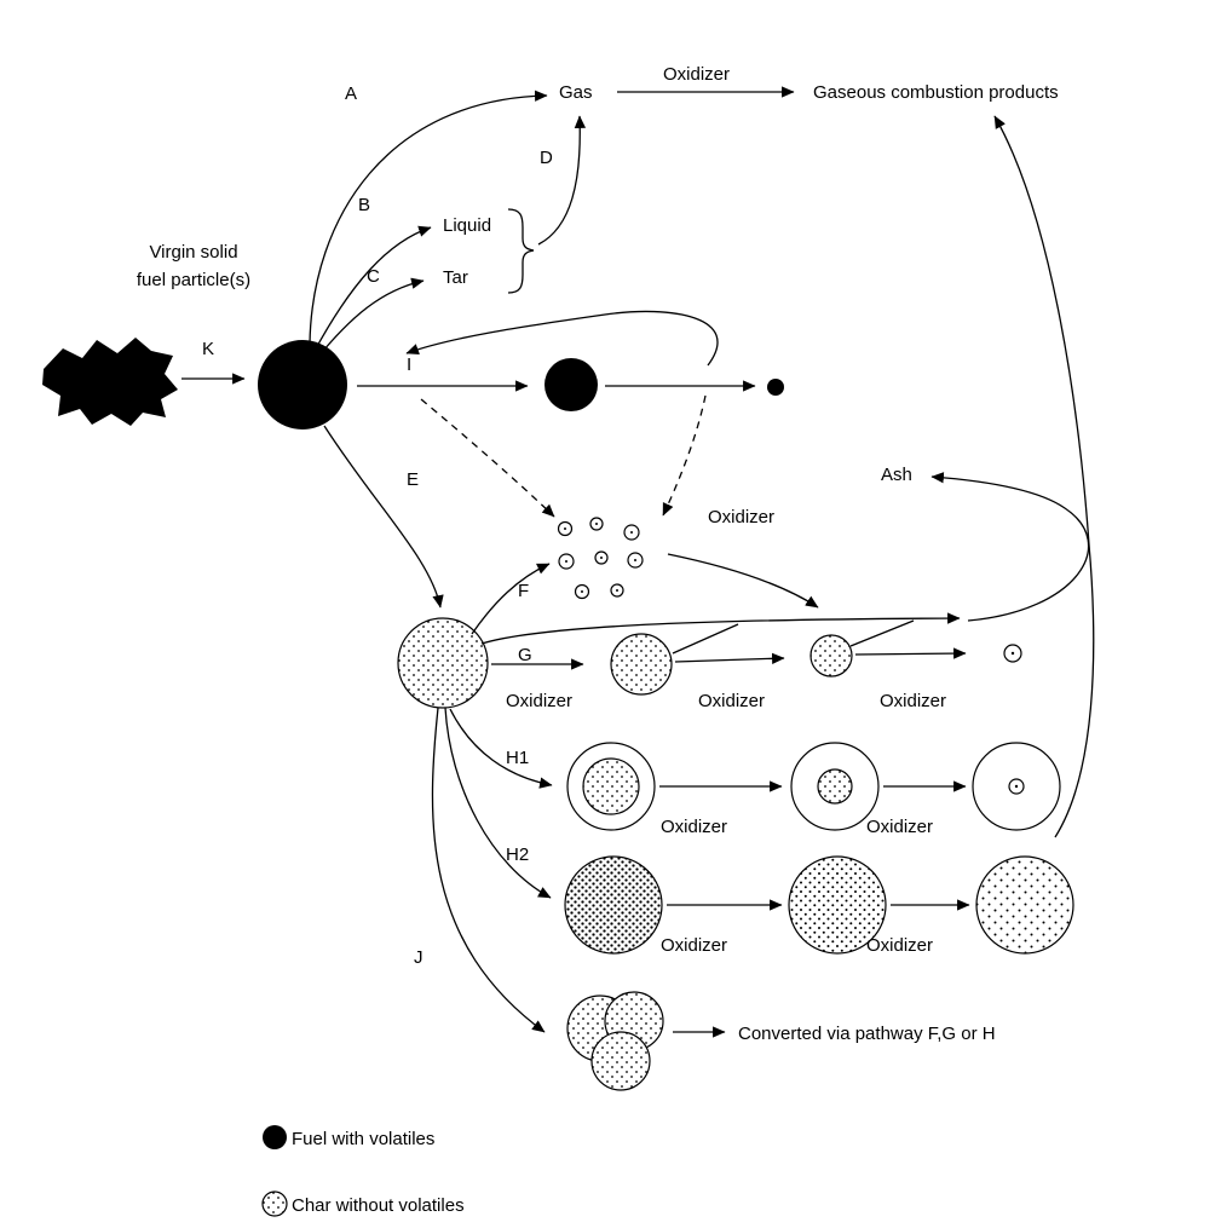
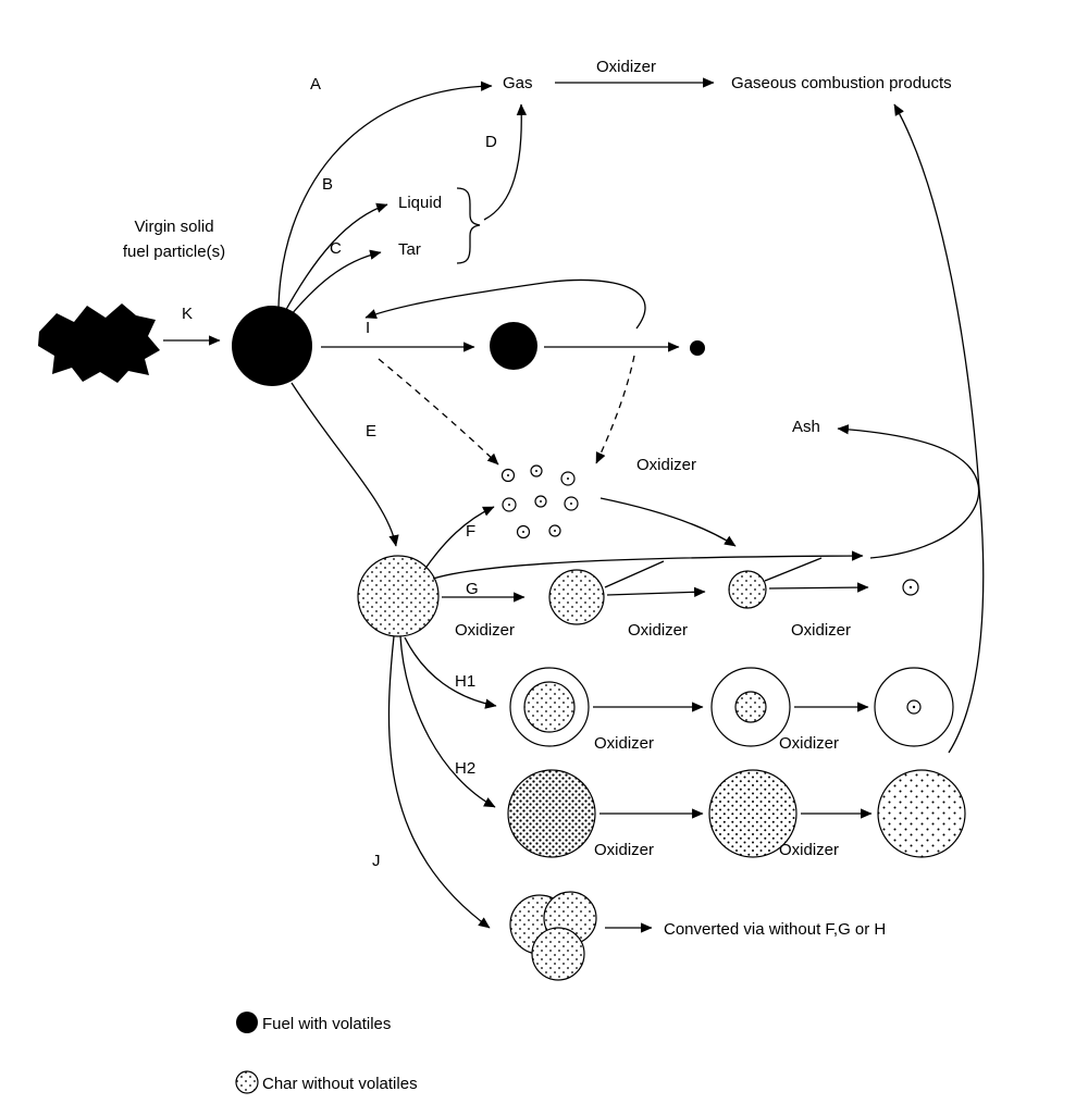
  A
  Gas
  Oxidizer
  Gaseous combustion products
  B
  Liquid
  C
  Tar
  D
  Virgin solid
  fuel particle(s)
  K
  I
  Oxidizer
  E
  F
  G
  Oxidizer
  Oxidizer
  Oxidizer
  Ash
  H1
  Oxidizer
  Oxidizer
  H2
  Oxidizer
  Oxidizer
  J
- Converted via pathway F,G or H
+ Converted via without F,G or H
  Fuel with volatiles
  Char without volatiles
